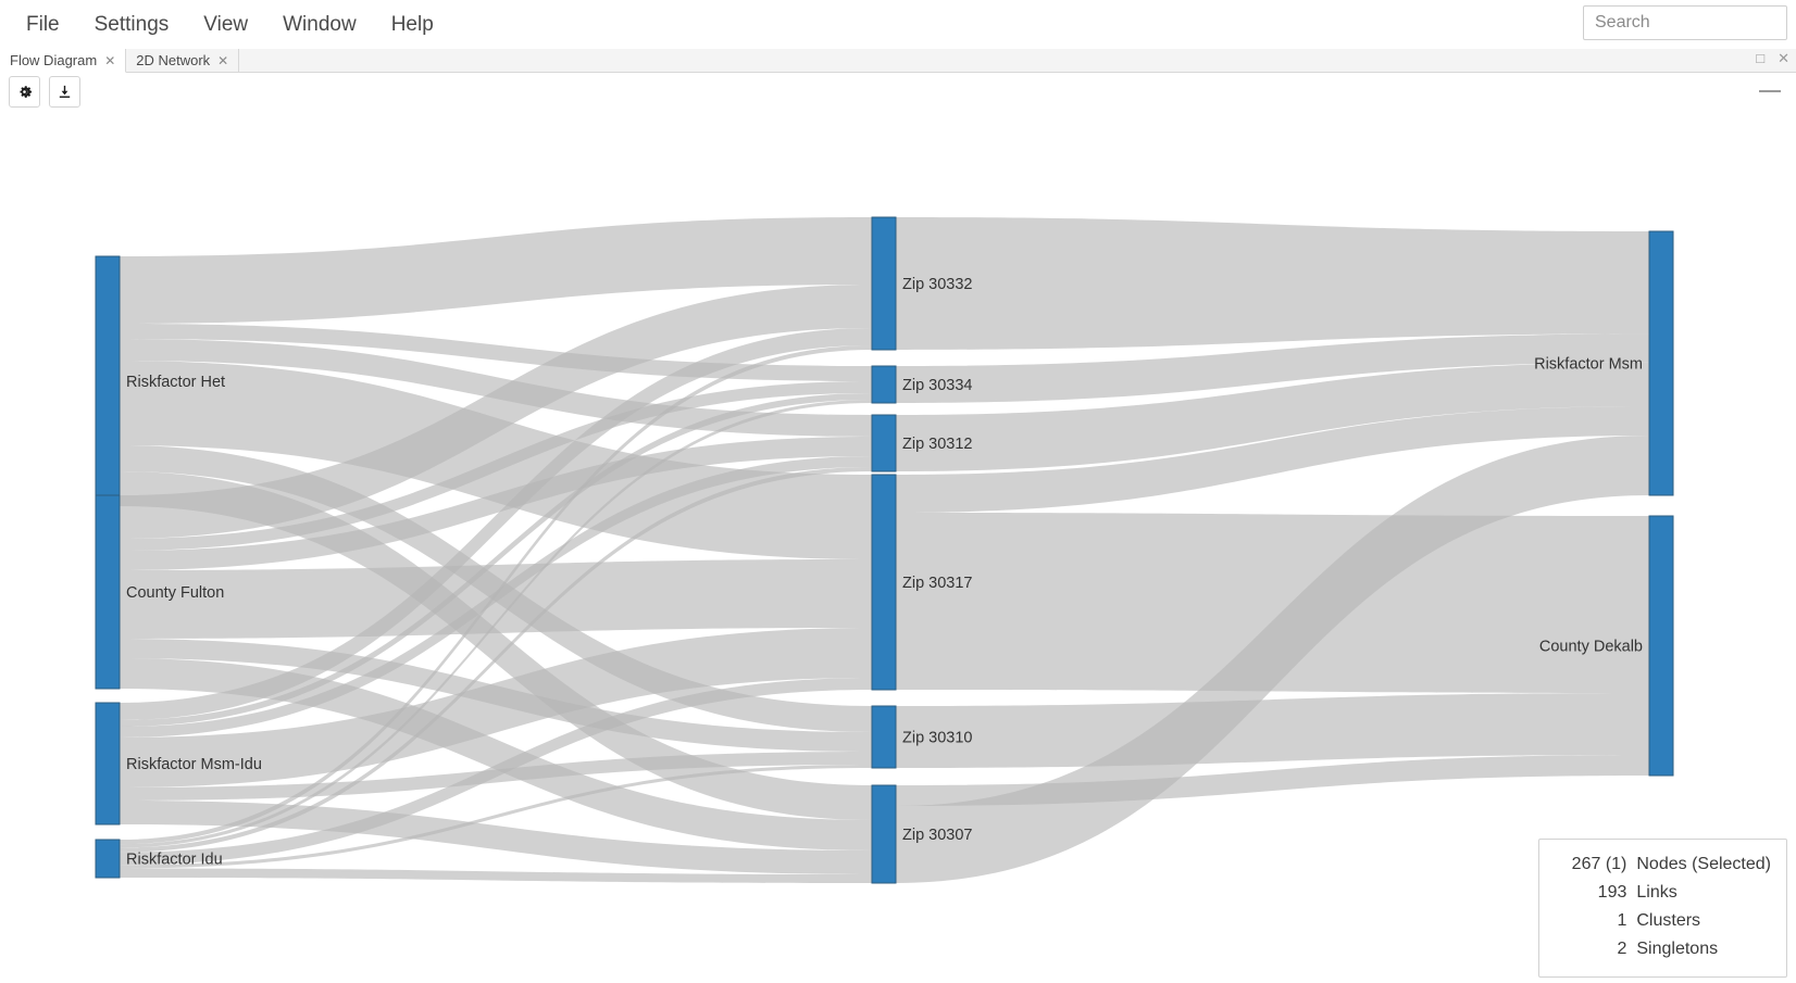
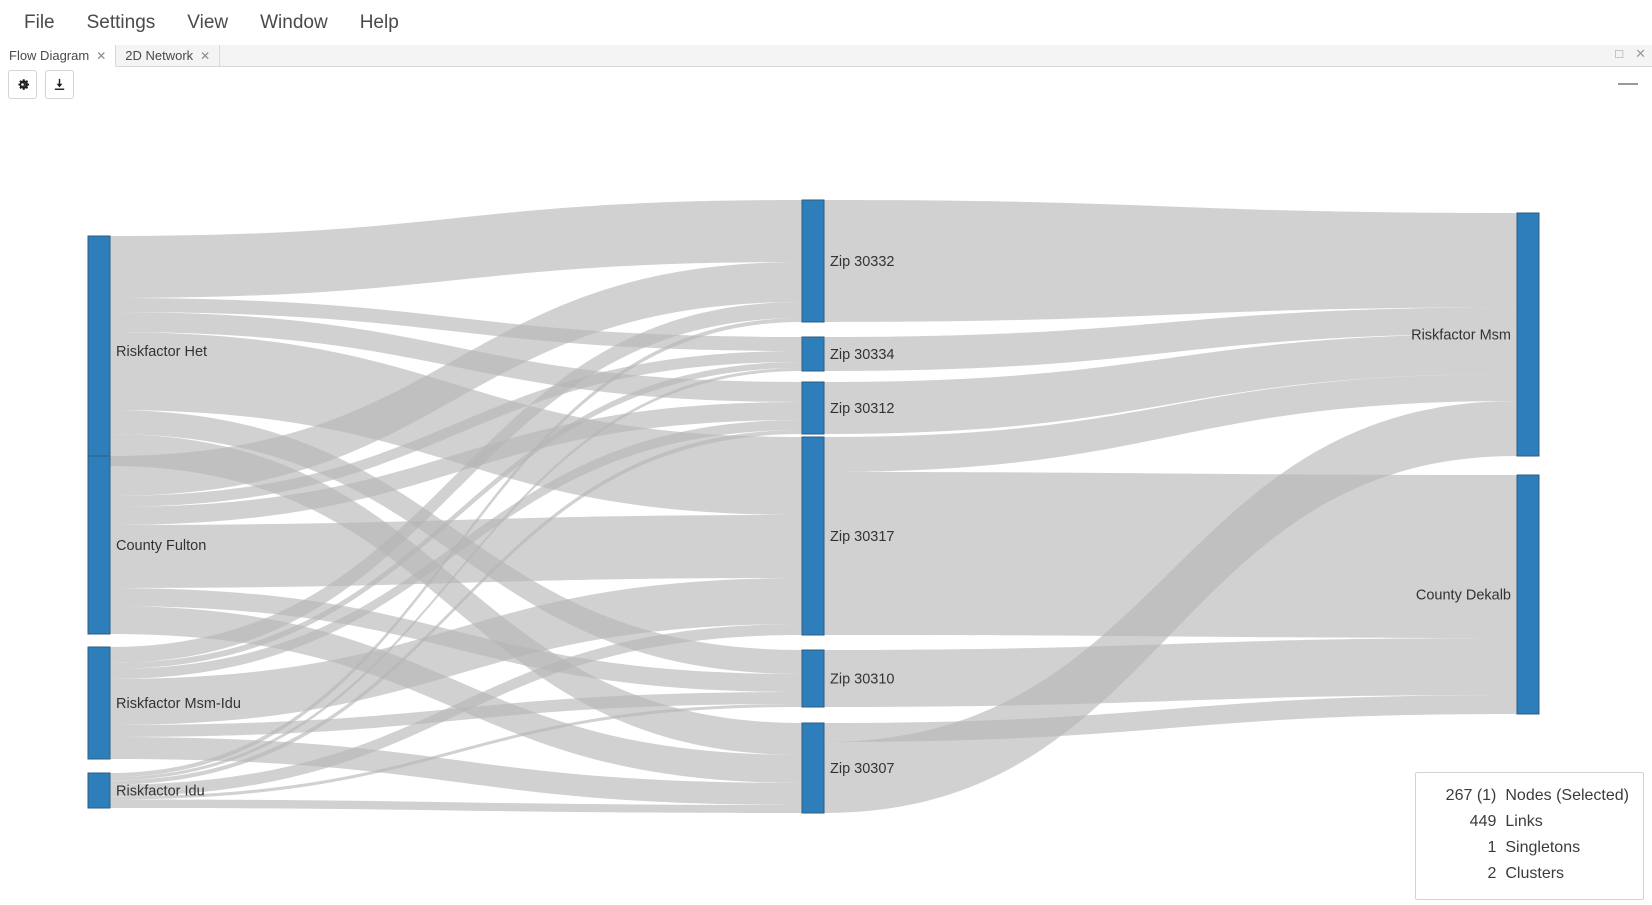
  File
  Settings
  View
  Window
  Help
- Search
  Flow Diagram
  ✕
  2D Network
  ✕
  □
  ✕
  Riskfactor Het
  County Fulton
  Riskfactor Msm-Idu
  Riskfactor Idu
  Zip 30332
  Zip 30334
  Zip 30312
  Zip 30317
  Zip 30310
  Zip 30307
  Riskfactor Msm
  County Dekalb
  267 (1)
  Nodes (Selected)
- 193
+ 449
  Links
  1
- Clusters
+ Singletons
  2
- Singletons
+ Clusters
